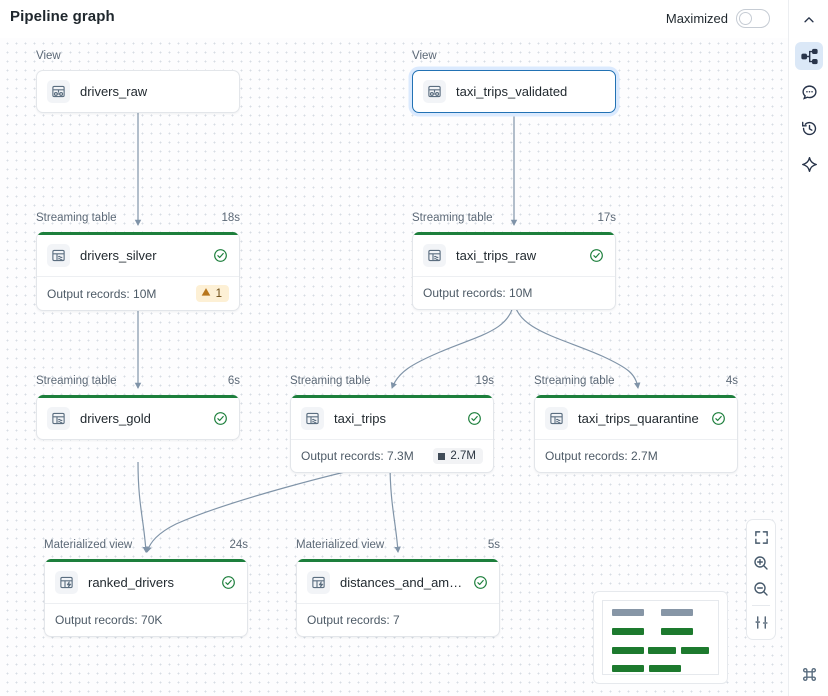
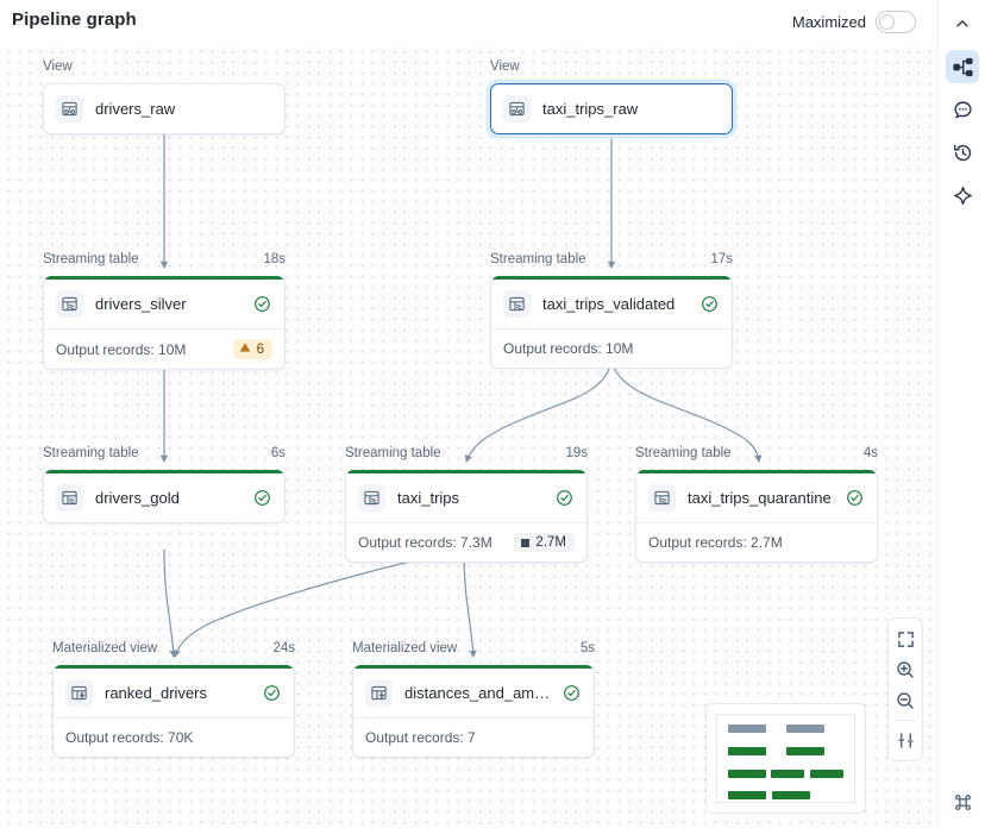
  View
  drivers_raw
  View
- taxi_trips_validated
+ taxi_trips_raw
  Streaming table
  18s
  drivers_silver
  Output records: 10M
- 1
+ 6
  Streaming table
  17s
- taxi_trips_raw
+ taxi_trips_validated
  Output records: 10M
  Streaming table
  6s
  drivers_gold
  Streaming table
  19s
  taxi_trips
  Output records: 7.3M
  2.7M
  Streaming table
  4s
  taxi_trips_quarantine
  Output records: 2.7M
  Materialized view
  24s
  ranked_drivers
  Output records: 70K
  Materialized view
  5s
  distances_and_amou
  Output records: 7
  Pipeline graph
  Maximized
